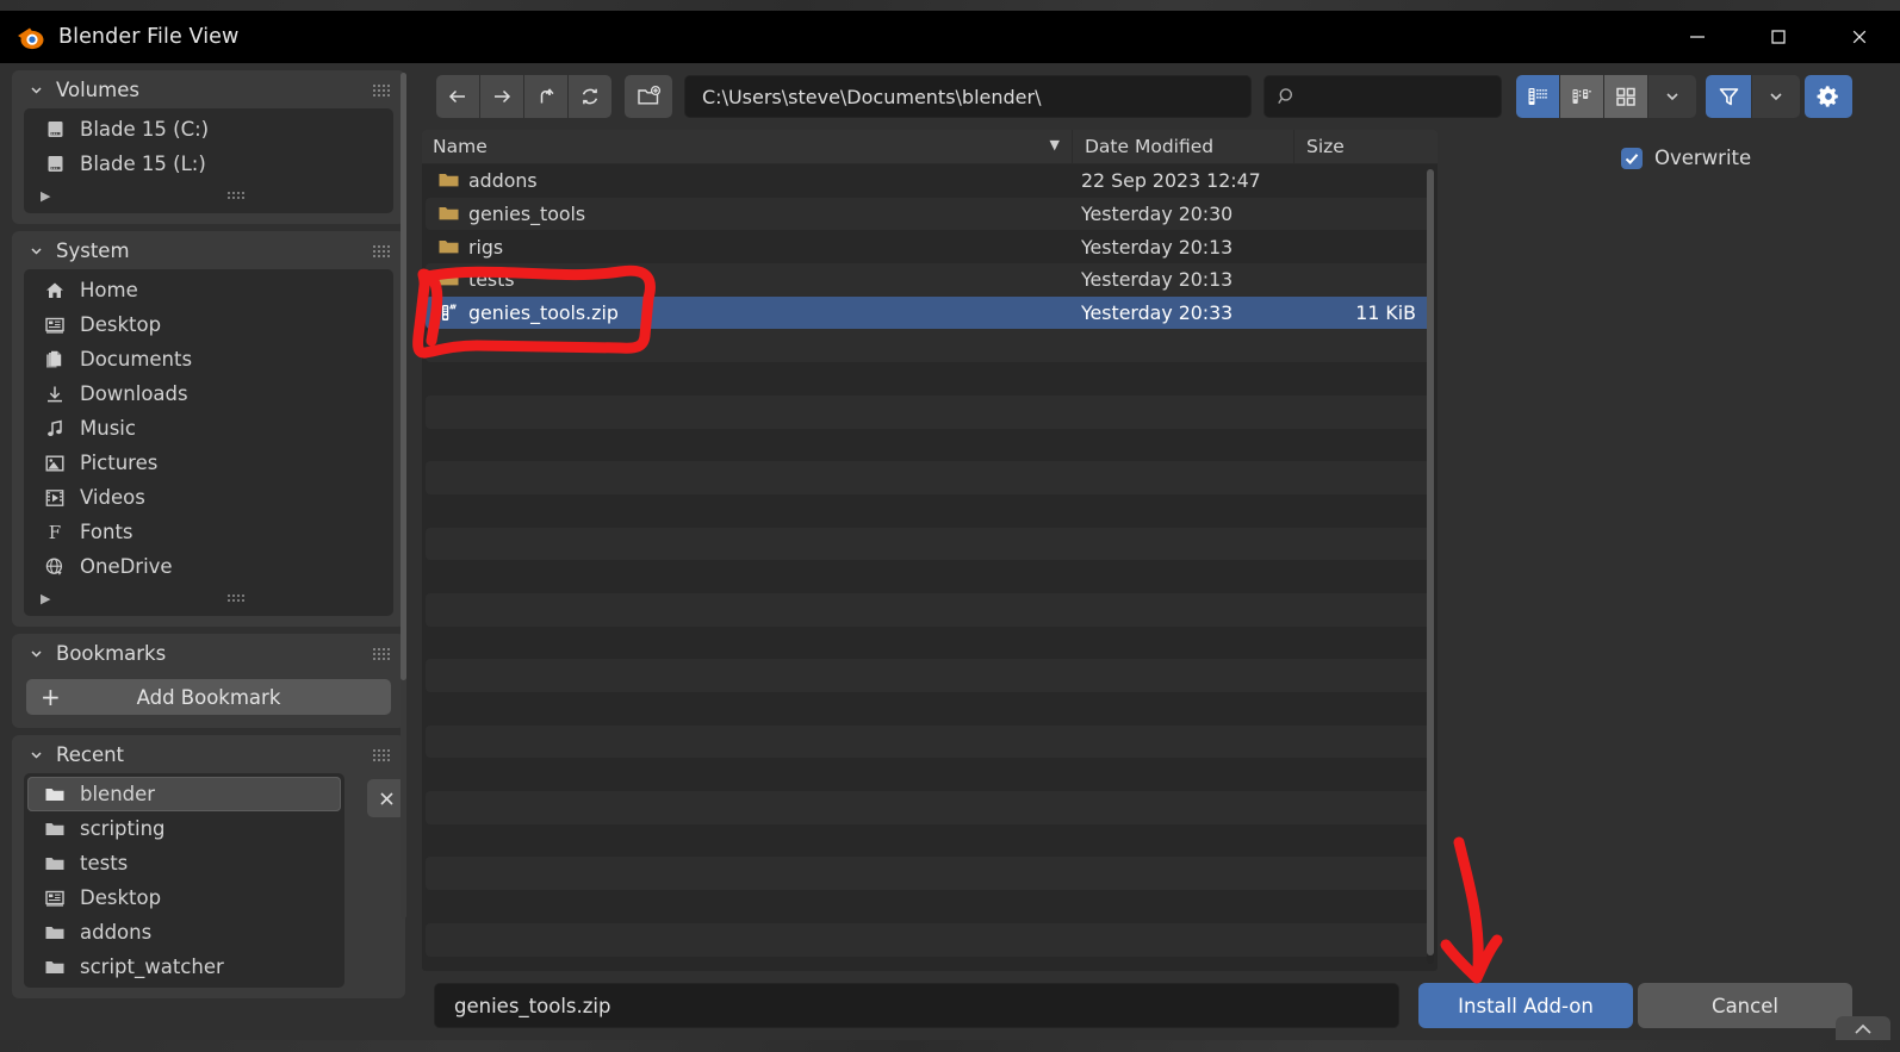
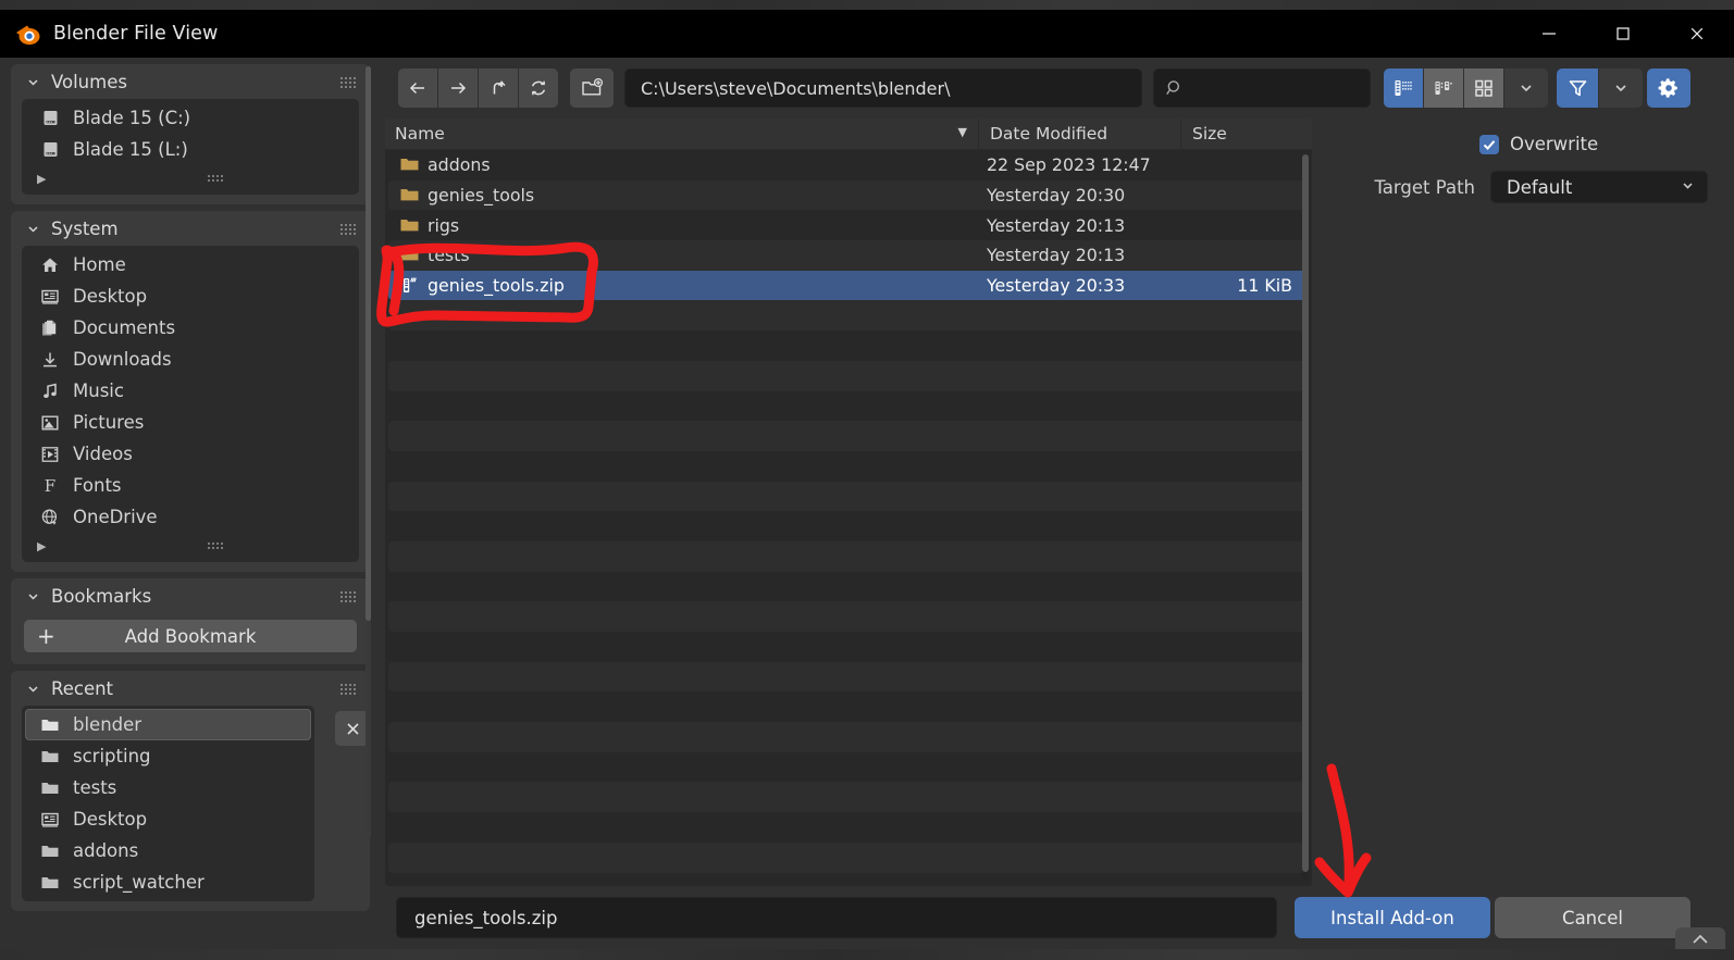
  Blender File View
  Volumes
  Blade 15 (C:)
  Blade 15 (L:)
  ▶
  System
  Home
  Desktop
  Documents
  Downloads
  Music
  Pictures
  Videos
  F
  Fonts
  OneDrive
  ▶
  Bookmarks
  +
  Add Bookmark
  Recent
  blender
  scripting
  tests
  Desktop
  addons
  script_watcher
  C:\Users\steve\Documents\blender\
  Name
  ▼
  Date Modified
  Size
  addons
  22 Sep 2023 12:47
  genies_tools
  Yesterday 20:30
  rigs
  Yesterday 20:13
  tests
  Yesterday 20:13
  genies_tools.zip
  Yesterday 20:33
  11 KiB
  Overwrite
+ Target Path
+ Default
  genies_tools.zip
  Install Add-on
  Cancel
